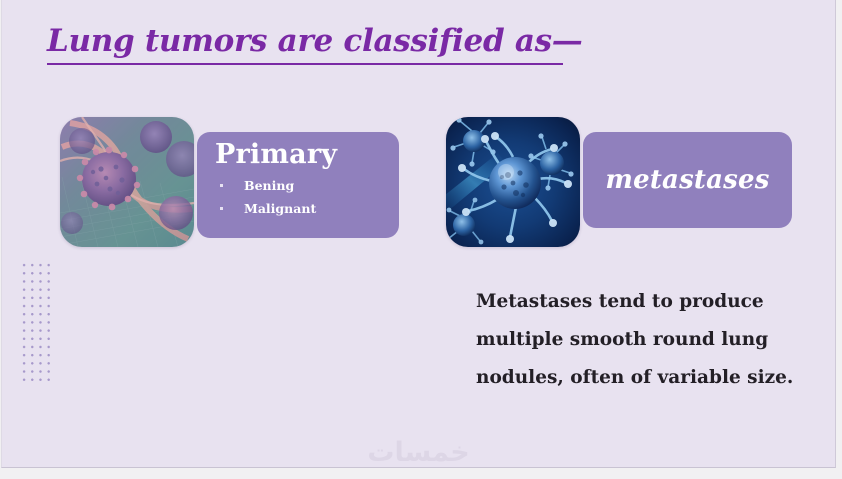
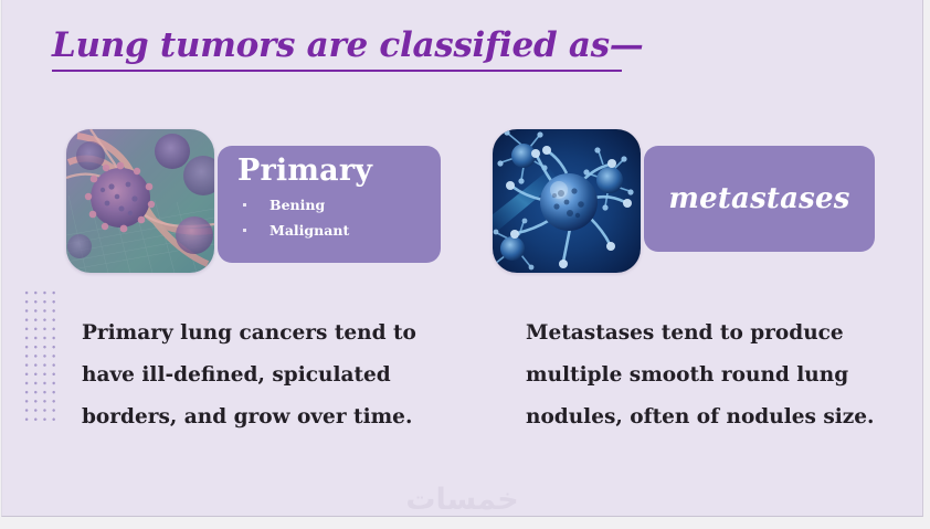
  Lung tumors are classified as—
  Primary
  Bening
  Malignant
+ Primary lung cancers tend to have ill-defined, spiculated borders, and grow over time.
  metastases
- Metastases tend to produce multiple smooth round lung nodules, often of variable size.
+ Metastases tend to produce multiple smooth round lung nodules, often of nodules size.
  خمسات
